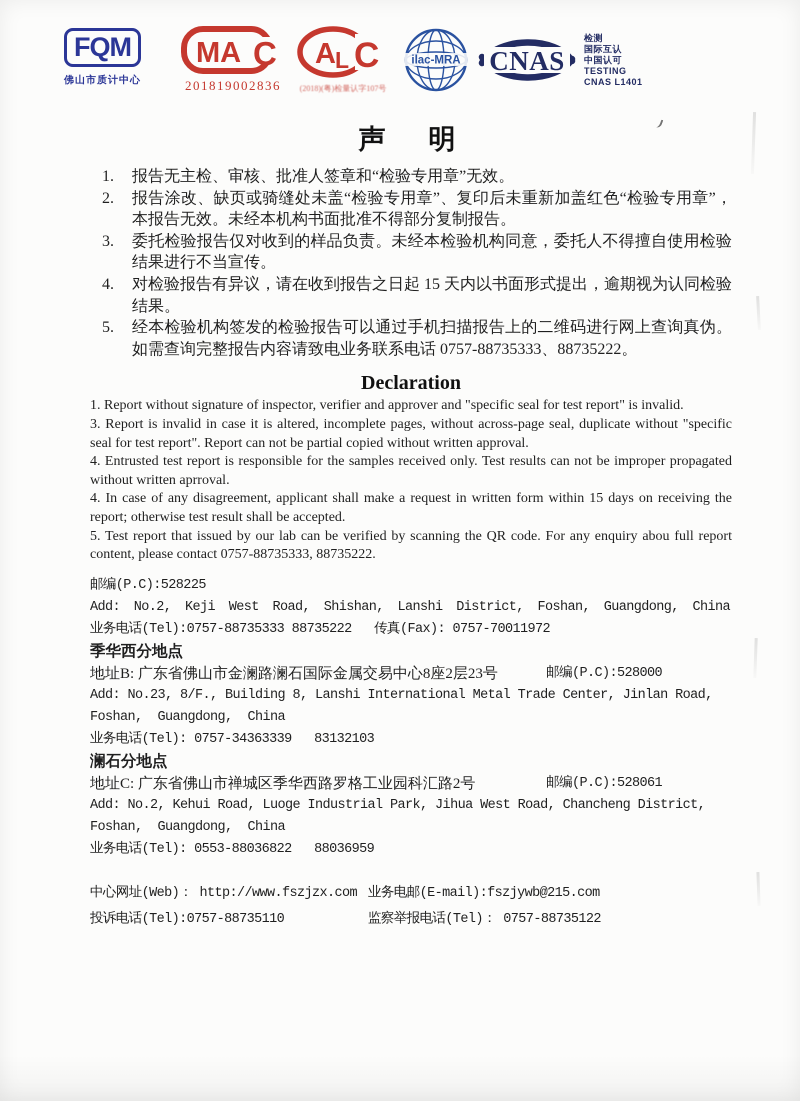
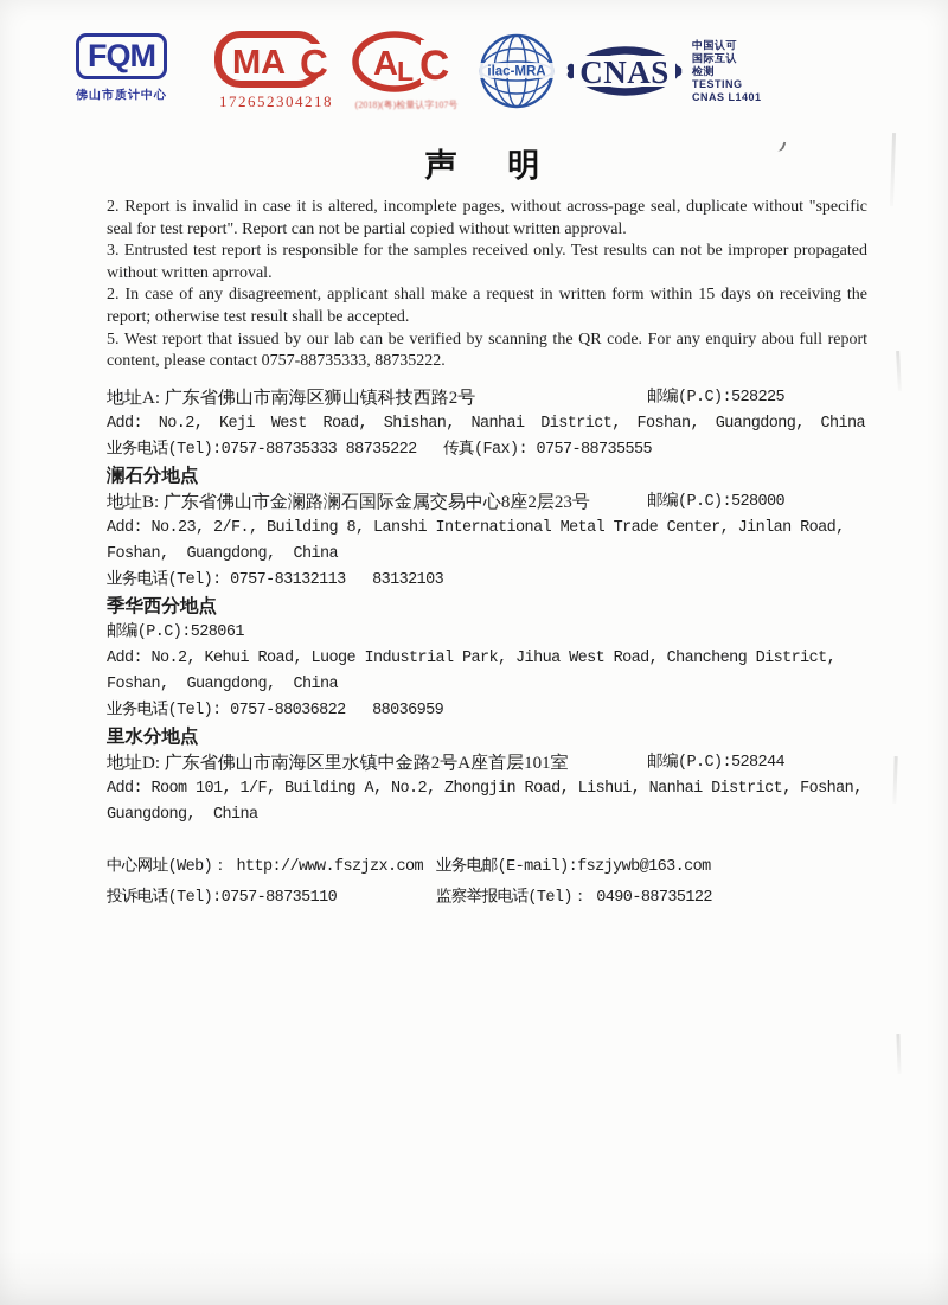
  FQM
  佛山市质计中心
  MA
  C
- 201819002836
+ 172652304218
  A
  L
  C
  (2018)(粤)检量认字107号
  ilac-MRA
  CNAS
- 检测
+ 中国认可
  国际互认
- 中国认可
+ 检测
  TESTING
  CNAS L1401
  声 明
- 1.
- 报告无主检、审核、批准人签章和“检验专用章”无效。
- 2.
- 报告涂改、缺页或骑缝处未盖“检验专用章”、复印后未重新加盖红色“检验专用章”，本报告无效。未经本机构书面批准不得部分复制报告。
- 3.
- 委托检验报告仅对收到的样品负责。未经本检验机构同意，委托人不得擅自使用检验结果进行不当宣传。
- 4.
- 对检验报告有异议，请在收到报告之日起 15 天内以书面形式提出，逾期视为认同检验结果。
- 5.
- 经本检验机构签发的检验报告可以通过手机扫描报告上的二维码进行网上查询真伪。如需查询完整报告内容请致电业务联系电话 0757-88735333、88735222。
- Declaration
- 1. Report without signature of inspector, verifier and approver and "specific seal for test report" is invalid.
- 3. Report is invalid in case it is altered, incomplete pages, without across-page seal, duplicate without "specific seal for test report". Report can not be partial copied without written approval.
+ 2. Report is invalid in case it is altered, incomplete pages, without across-page seal, duplicate without "specific seal for test report". Report can not be partial copied without written approval.
- 4. Entrusted test report is responsible for the samples received only. Test results can not be improper propagated without written aprroval.
+ 3. Entrusted test report is responsible for the samples received only. Test results can not be improper propagated without written aprroval.
- 4. In case of any disagreement, applicant shall make a request in written form within 15 days on receiving the report; otherwise test result shall be accepted.
+ 2. In case of any disagreement, applicant shall make a request in written form within 15 days on receiving the report; otherwise test result shall be accepted.
- 5. Test report that issued by our lab can be verified by scanning the QR code. For any enquiry abou full report content, please contact 0757-88735333, 88735222.
+ 5. West report that issued by our lab can be verified by scanning the QR code. For any enquiry abou full report content, please contact 0757-88735333, 88735222.
+ 地址A: 广东省佛山市南海区狮山镇科技西路2号
  邮编(P.C):528225
- Add: No.2, Keji West Road, Shishan, Lanshi District, Foshan, Guangdong, China
+ Add: No.2, Keji West Road, Shishan, Nanhai District, Foshan, Guangdong, China
- 业务电话(Tel):0757-88735333 88735222 传真(Fax): 0757-70011972
+ 业务电话(Tel):0757-88735333 88735222 传真(Fax): 0757-88735555
- 季华西分地点
+ 澜石分地点
  地址B: 广东省佛山市金澜路澜石国际金属交易中心8座2层23号
  邮编(P.C):528000
- Add: No.23, 8/F., Building 8, Lanshi International Metal Trade Center, Jinlan Road,
+ Add: No.23, 2/F., Building 8, Lanshi International Metal Trade Center, Jinlan Road,
  Foshan, Guangdong, China
- 业务电话(Tel): 0757-34363339 83132103
+ 业务电话(Tel): 0757-83132113 83132103
- 澜石分地点
+ 季华西分地点
- 地址C: 广东省佛山市禅城区季华西路罗格工业园科汇路2号
  邮编(P.C):528061
  Add: No.2, Kehui Road, Luoge Industrial Park, Jihua West Road, Chancheng District,
  Foshan, Guangdong, China
- 业务电话(Tel): 0553-88036822 88036959
+ 业务电话(Tel): 0757-88036822 88036959
+ 里水分地点
+ 地址D: 广东省佛山市南海区里水镇中金路2号A座首层101室
+ 邮编(P.C):528244
+ Add: Room 101, 1/F, Building A, No.2, Zhongjin Road, Lishui, Nanhai District, Foshan,
+ Guangdong, China
  中心网址(Web)： http://www.fszjzx.com
- 业务电邮(E-mail):fszjywb@215.com
+ 业务电邮(E-mail):fszjywb@163.com
  投诉电话(Tel):0757-88735110
- 监察举报电话(Tel)： 0757-88735122
+ 监察举报电话(Tel)： 0490-88735122
